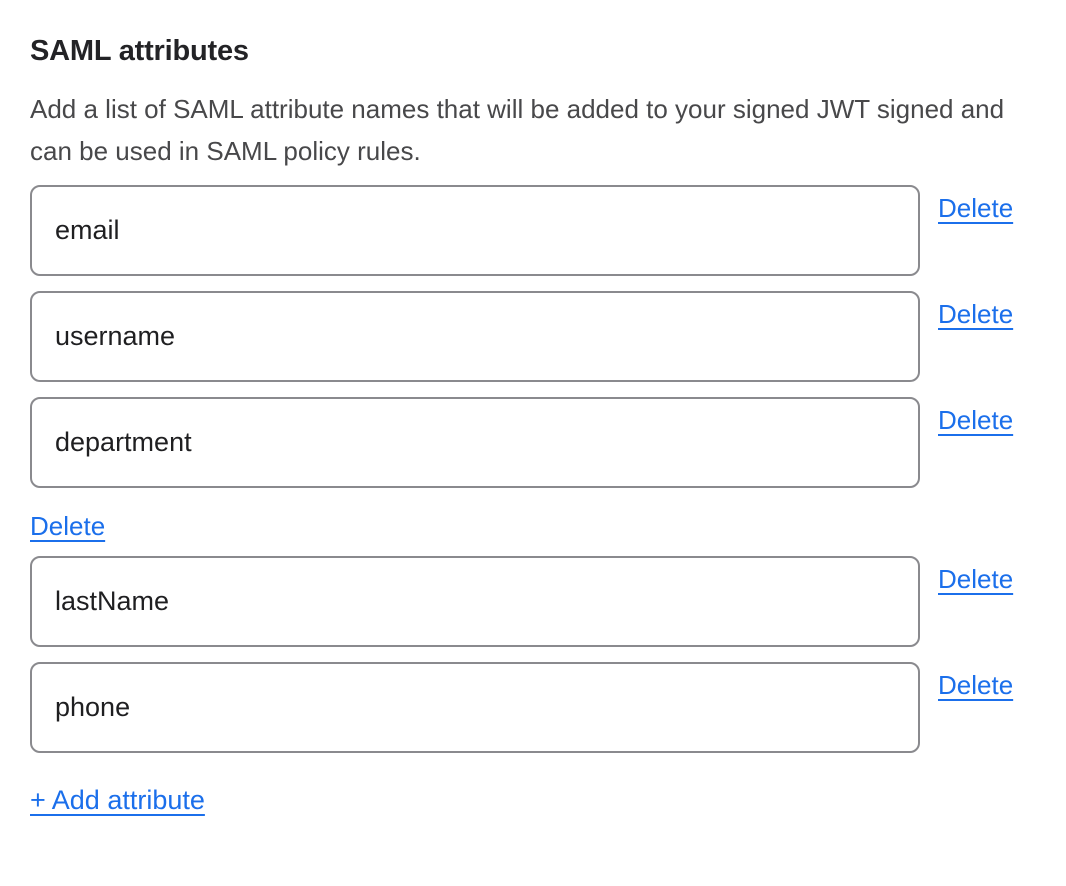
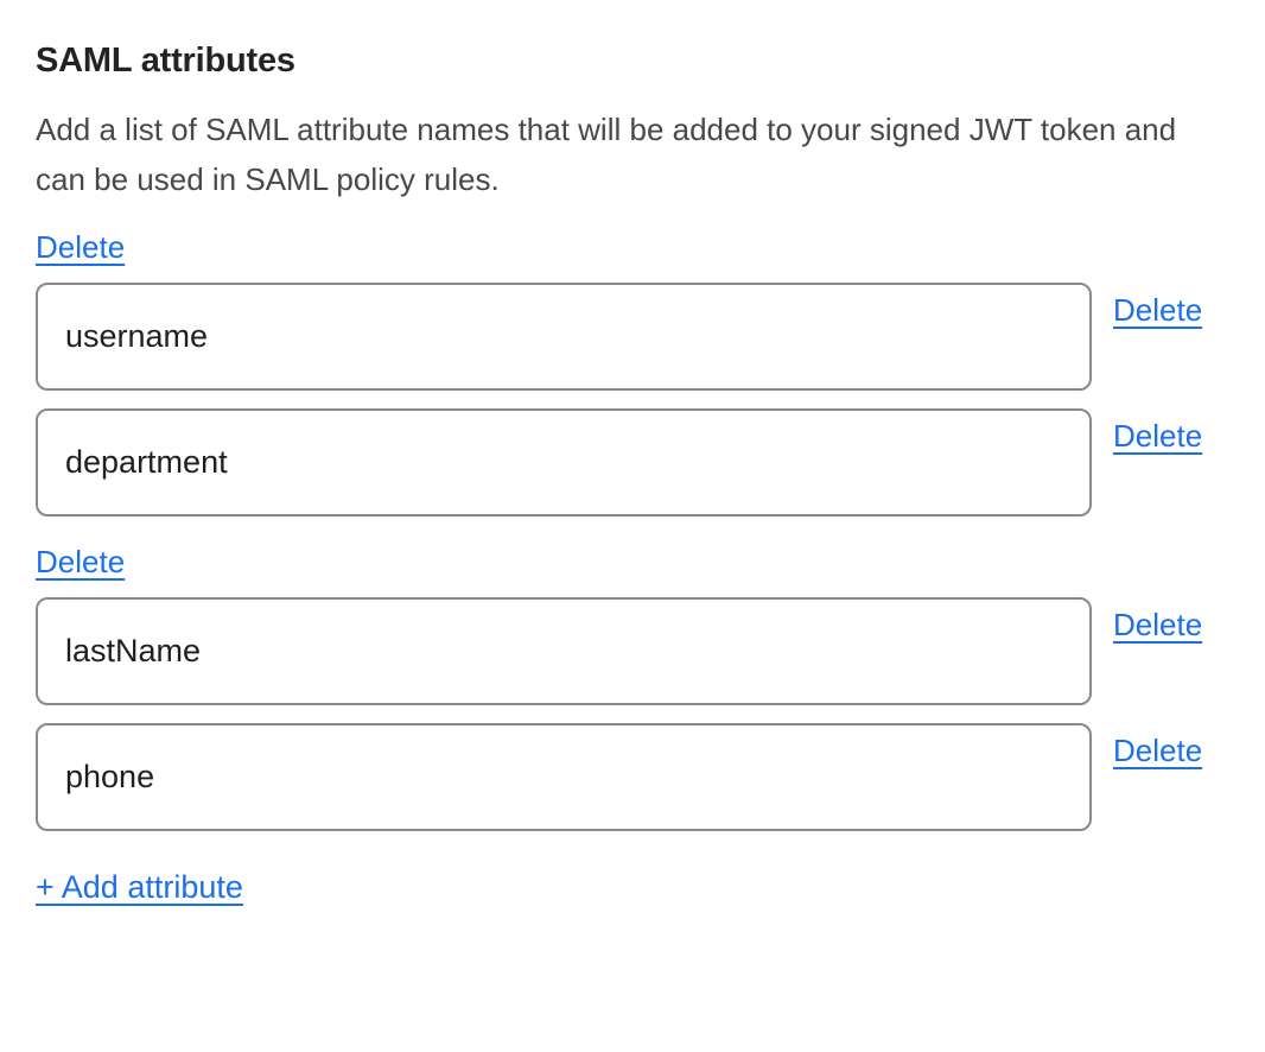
  SAML attributes
- Add a list of SAML attribute names that will be added to your signed JWT signed and can be used in SAML policy rules.
+ Add a list of SAML attribute names that will be added to your signed JWT token and can be used in SAML policy rules.
- email
  Delete
  username
  Delete
  department
  Delete
  Delete
  lastName
  Delete
  phone
  Delete
  + Add attribute
